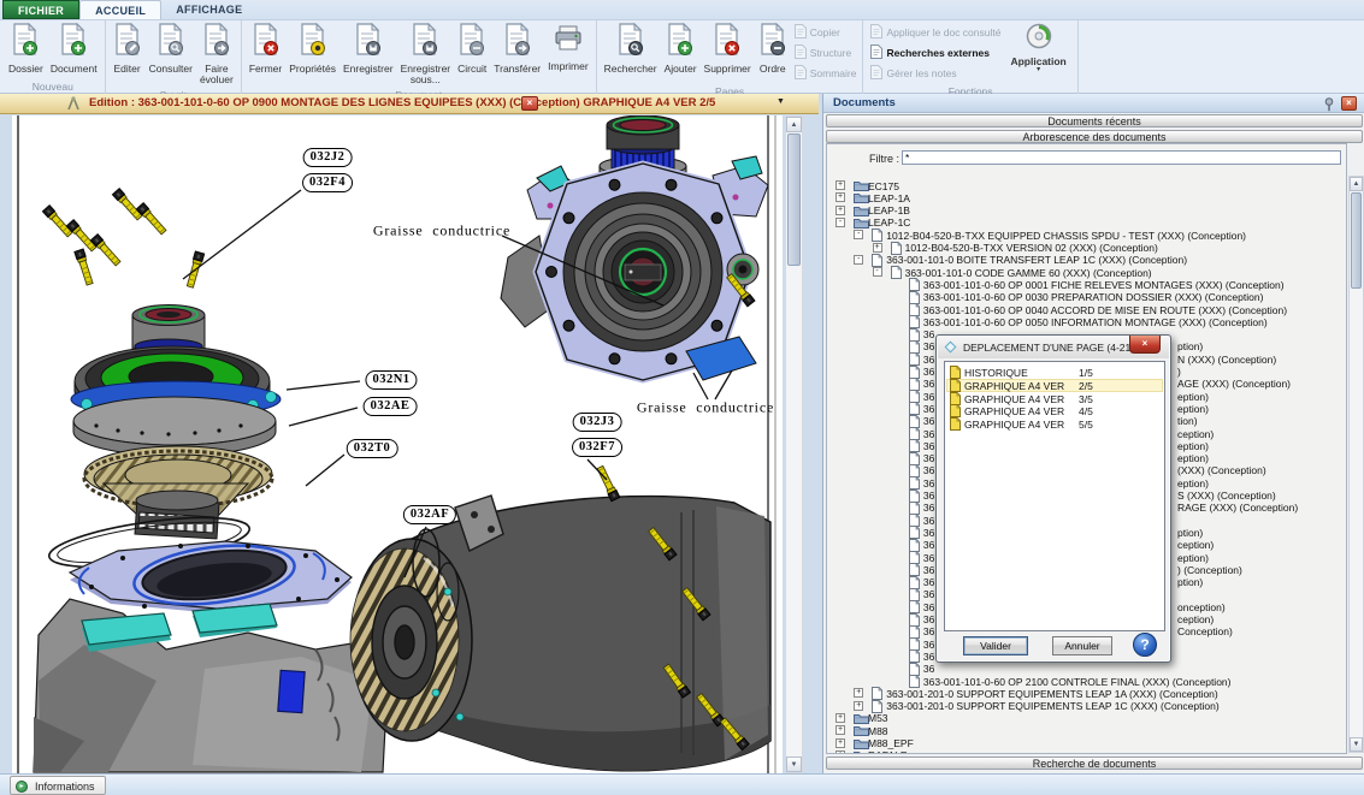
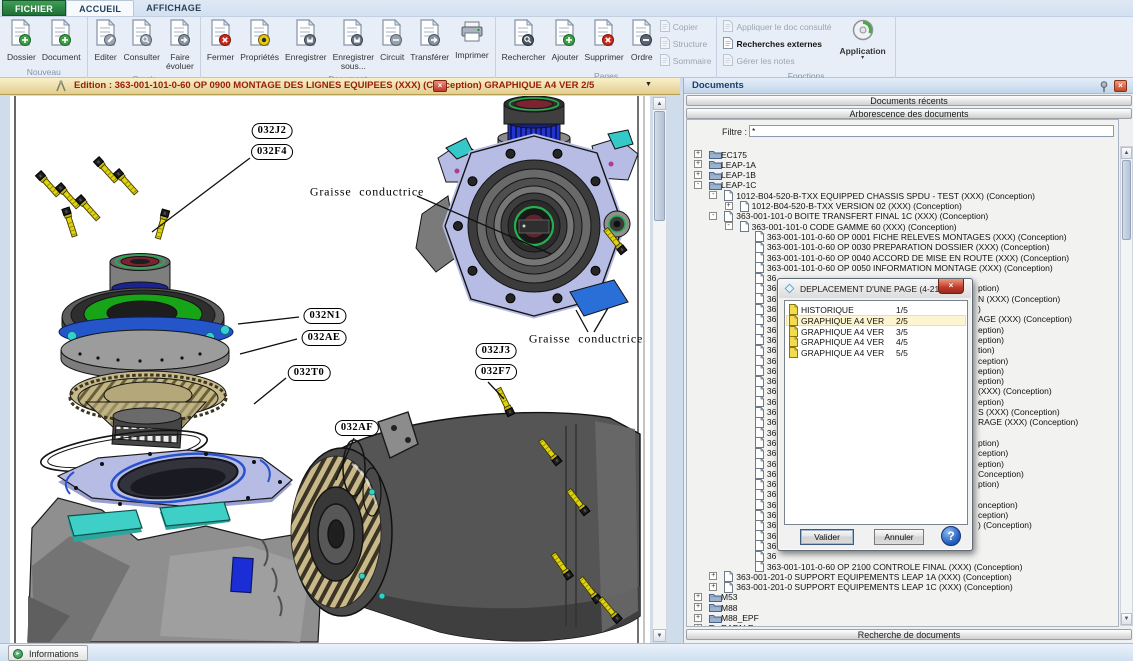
  FICHIER
  ACCUEIL
  AFFICHAGE
  Dossier
  Document
  Nouveau
  Editer
  Consulter
  Faire
  évoluer
  Fermer
  Propriétés
  Enregistrer
  Enregistrer
  sous...
  Circuit
  Transférer
  Imprimer
  Rechercher
  Ajouter
  Supprimer
  Ordre
  Copier
  Structure
  Sommaire
  Pages
  Appliquer le doc consulté
  Recherches externes
  Gérer les notes
  Application
  Fonctions
  Edition : 363-001-101-0-60 OP 0900 MONTAGE DES LIGNES EQUIPEES (XXX) (Cception) GRAPHIQUE A4 VER 2/5
  ×
  032J2
  032F4
  032N1
  032AE
  032T0
  032J3
  032F7
  032AF
  Graisse conductrice
  Graisse conductrice
  Documents
  ×
  Documents récents
  Arborescence des documents
  Filtre :
  *
  EC175
  LEAP-1A
  LEAP-1B
  LEAP-1C
  1012-B04-520-B-TXX EQUIPPED CHASSIS SPDU - TEST (XXX) (Conception)
  1012-B04-520-B-TXX VERSION 02 (XXX) (Conception)
- 363-001-101-0 BOITE TRANSFERT LEAP 1C (XXX) (Conception)
+ 363-001-101-0 BOITE TRANSFERT FINAL 1C (XXX) (Conception)
  363-001-101-0 CODE GAMME 60 (XXX) (Conception)
  363-001-101-0-60 OP 0001 FICHE RELEVES MONTAGES (XXX) (Conception)
  363-001-101-0-60 OP 0030 PREPARATION DOSSIER (XXX) (Conception)
  363-001-101-0-60 OP 0040 ACCORD DE MISE EN ROUTE (XXX) (Conception)
  363-001-101-0-60 OP 0050 INFORMATION MONTAGE (XXX) (Conception)
  36
  36
  ption)
  36
  N (XXX) (Conception)
  36
  )
  36
  AGE (XXX) (Conception)
  36
  eption)
  36
  eption)
  36
  tion)
  36
  ception)
  36
  eption)
  36
  eption)
  36
  (XXX) (Conception)
  36
  eption)
  36
  S (XXX) (Conception)
  36
  RAGE (XXX) (Conception)
  36
  36
  ption)
  36
  ception)
  36
  eption)
  36
- ) (Conception)
+ Conception)
  36
  ption)
  36
  36
  onception)
  36
  ception)
  36
- Conception)
+ ) (Conception)
  36
  36
  36
  363-001-101-0-60 OP 2100 CONTROLE FINAL (XXX) (Conception)
  363-001-201-0 SUPPORT EQUIPEMENTS LEAP 1A (XXX) (Conception)
  363-001-201-0 SUPPORT EQUIPEMENTS LEAP 1C (XXX) (Conception)
  M53
  M88
  M88_EPF
  Recherche de documents
  DEPLACEMENT D'UNE PAGE (4-21
  ×
  HISTORIQUE
  1/5
  GRAPHIQUE A4 VER
  2/5
  GRAPHIQUE A4 VER
  3/5
  GRAPHIQUE A4 VER
  4/5
  GRAPHIQUE A4 VER
  5/5
  Valider
  Annuler
  ?
  Informations
